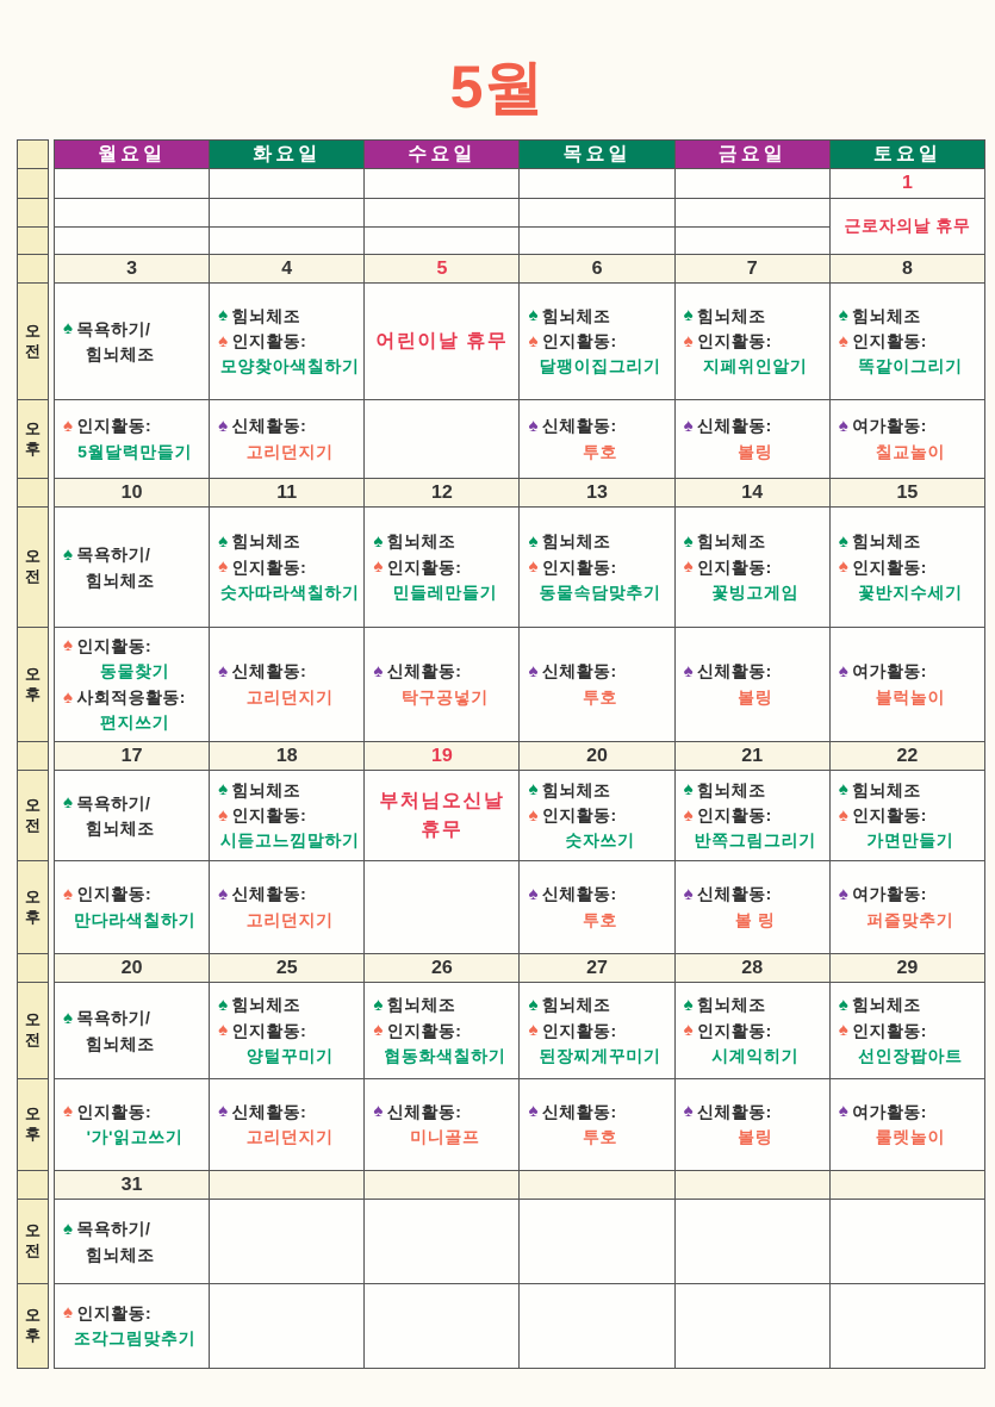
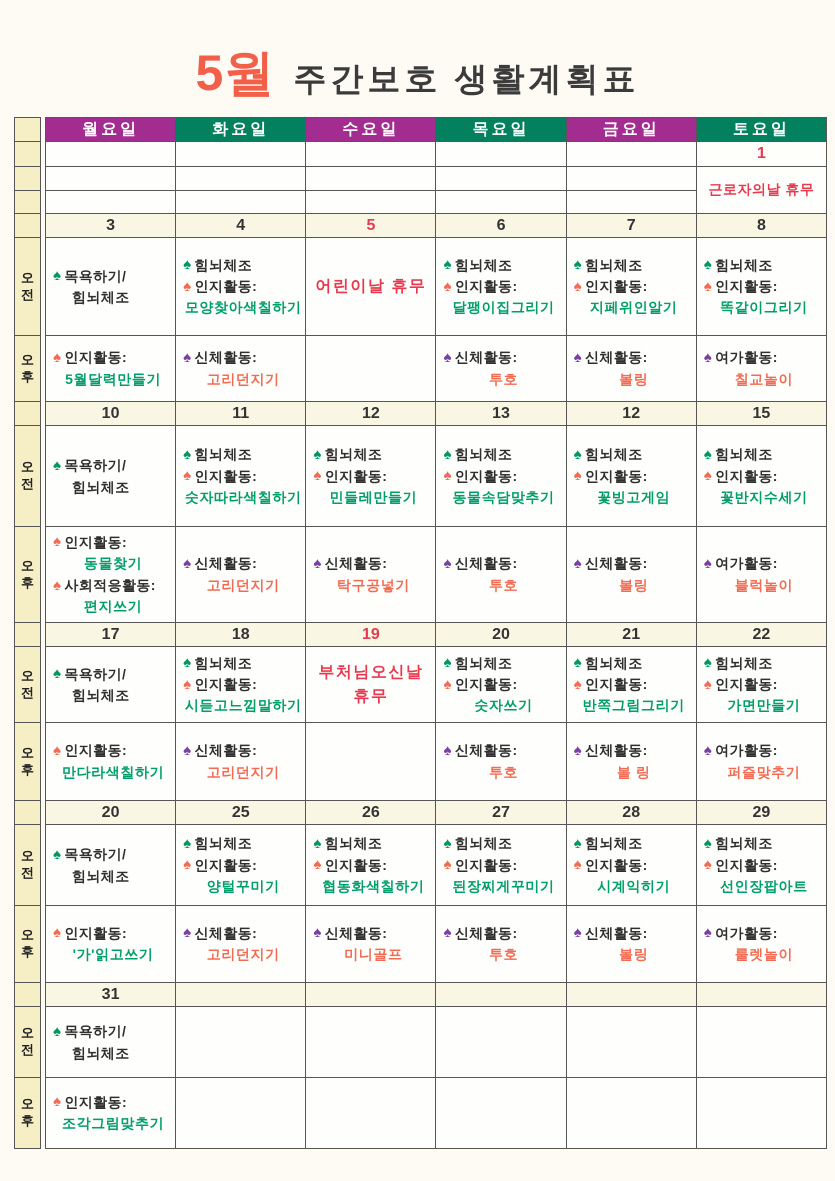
  5월
+ 주간보호 생활계획표
  		월요일	화요일	수요일	목요일	금요일	토요일
  							1
  							근로자의날 휴무
  		3	4	5	6	7	8
  오전		♠ 목욕하기/힘뇌체조	♠ 힘뇌체조♠ 인지활동:모양찾아색칠하기	어린이날 휴무	♠ 힘뇌체조♠ 인지활동:달팽이집그리기	♠ 힘뇌체조♠ 인지활동:지페위인알기	♠ 힘뇌체조♠ 인지활동:똑같이그리기
  오후		♠ 인지활동:5월달력만들기	♠ 신체활동:고리던지기		♠ 신체활동:투호	♠ 신체활동:볼링	♠ 여가활동:칠교놀이
- 		10	11	12	13	14	15
+ 		10	11	12	13	12	15
  오전		♠ 목욕하기/힘뇌체조	♠ 힘뇌체조♠ 인지활동:숫자따라색칠하기	♠ 힘뇌체조♠ 인지활동:민들레만들기	♠ 힘뇌체조♠ 인지활동:동물속담맞추기	♠ 힘뇌체조♠ 인지활동:꽃빙고게임	♠ 힘뇌체조♠ 인지활동:꽃반지수세기
  오후		♠ 인지활동:동물찾기♠ 사회적응활동:편지쓰기	♠ 신체활동:고리던지기	♠ 신체활동:탁구공넣기	♠ 신체활동:투호	♠ 신체활동:볼링	♠ 여가활동:블럭놀이
  		17	18	19	20	21	22
  오전		♠ 목욕하기/힘뇌체조	♠ 힘뇌체조♠ 인지활동:시듣고느낌말하기	부처님오신날휴무	♠ 힘뇌체조♠ 인지활동:숫자쓰기	♠ 힘뇌체조♠ 인지활동:반쪽그림그리기	♠ 힘뇌체조♠ 인지활동:가면만들기
  오후		♠ 인지활동:만다라색칠하기	♠ 신체활동:고리던지기		♠ 신체활동:투호	♠ 신체활동:볼 링	♠ 여가활동:퍼즐맞추기
  		20	25	26	27	28	29
  오전		♠ 목욕하기/힘뇌체조	♠ 힘뇌체조♠ 인지활동:양털꾸미기	♠ 힘뇌체조♠ 인지활동:협동화색칠하기	♠ 힘뇌체조♠ 인지활동:된장찌게꾸미기	♠ 힘뇌체조♠ 인지활동:시계익히기	♠ 힘뇌체조♠ 인지활동:선인장팝아트
  오후		♠ 인지활동:'가'읽고쓰기	♠ 신체활동:고리던지기	♠ 신체활동:미니골프	♠ 신체활동:투호	♠ 신체활동:볼링	♠ 여가활동:룰렛놀이
  		31
  오전		♠ 목욕하기/힘뇌체조
  오후		♠ 인지활동:조각그림맞추기
